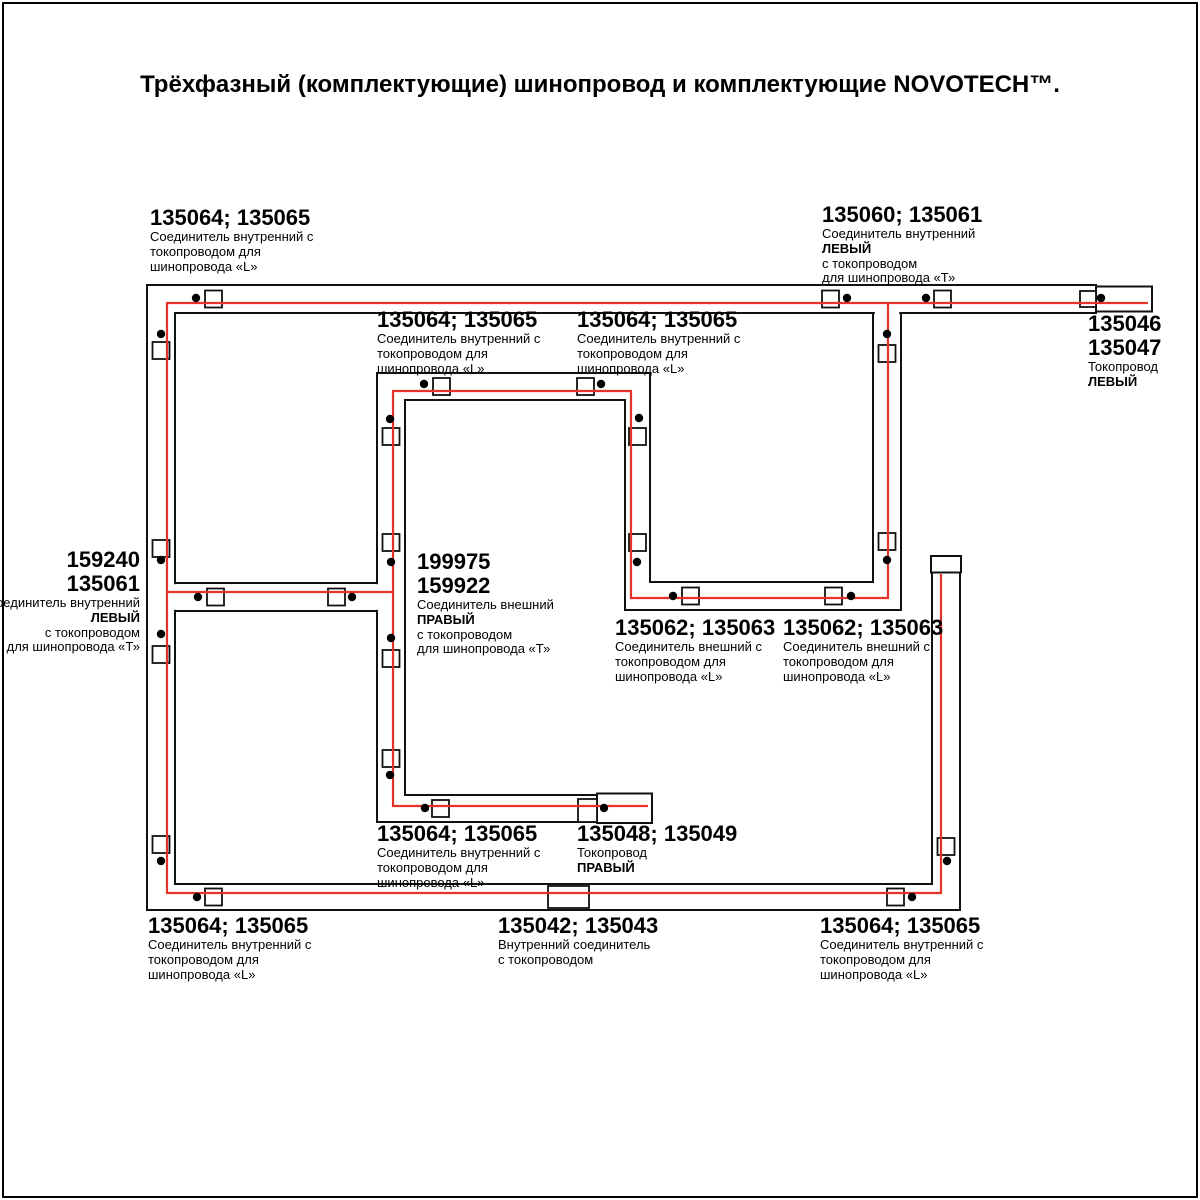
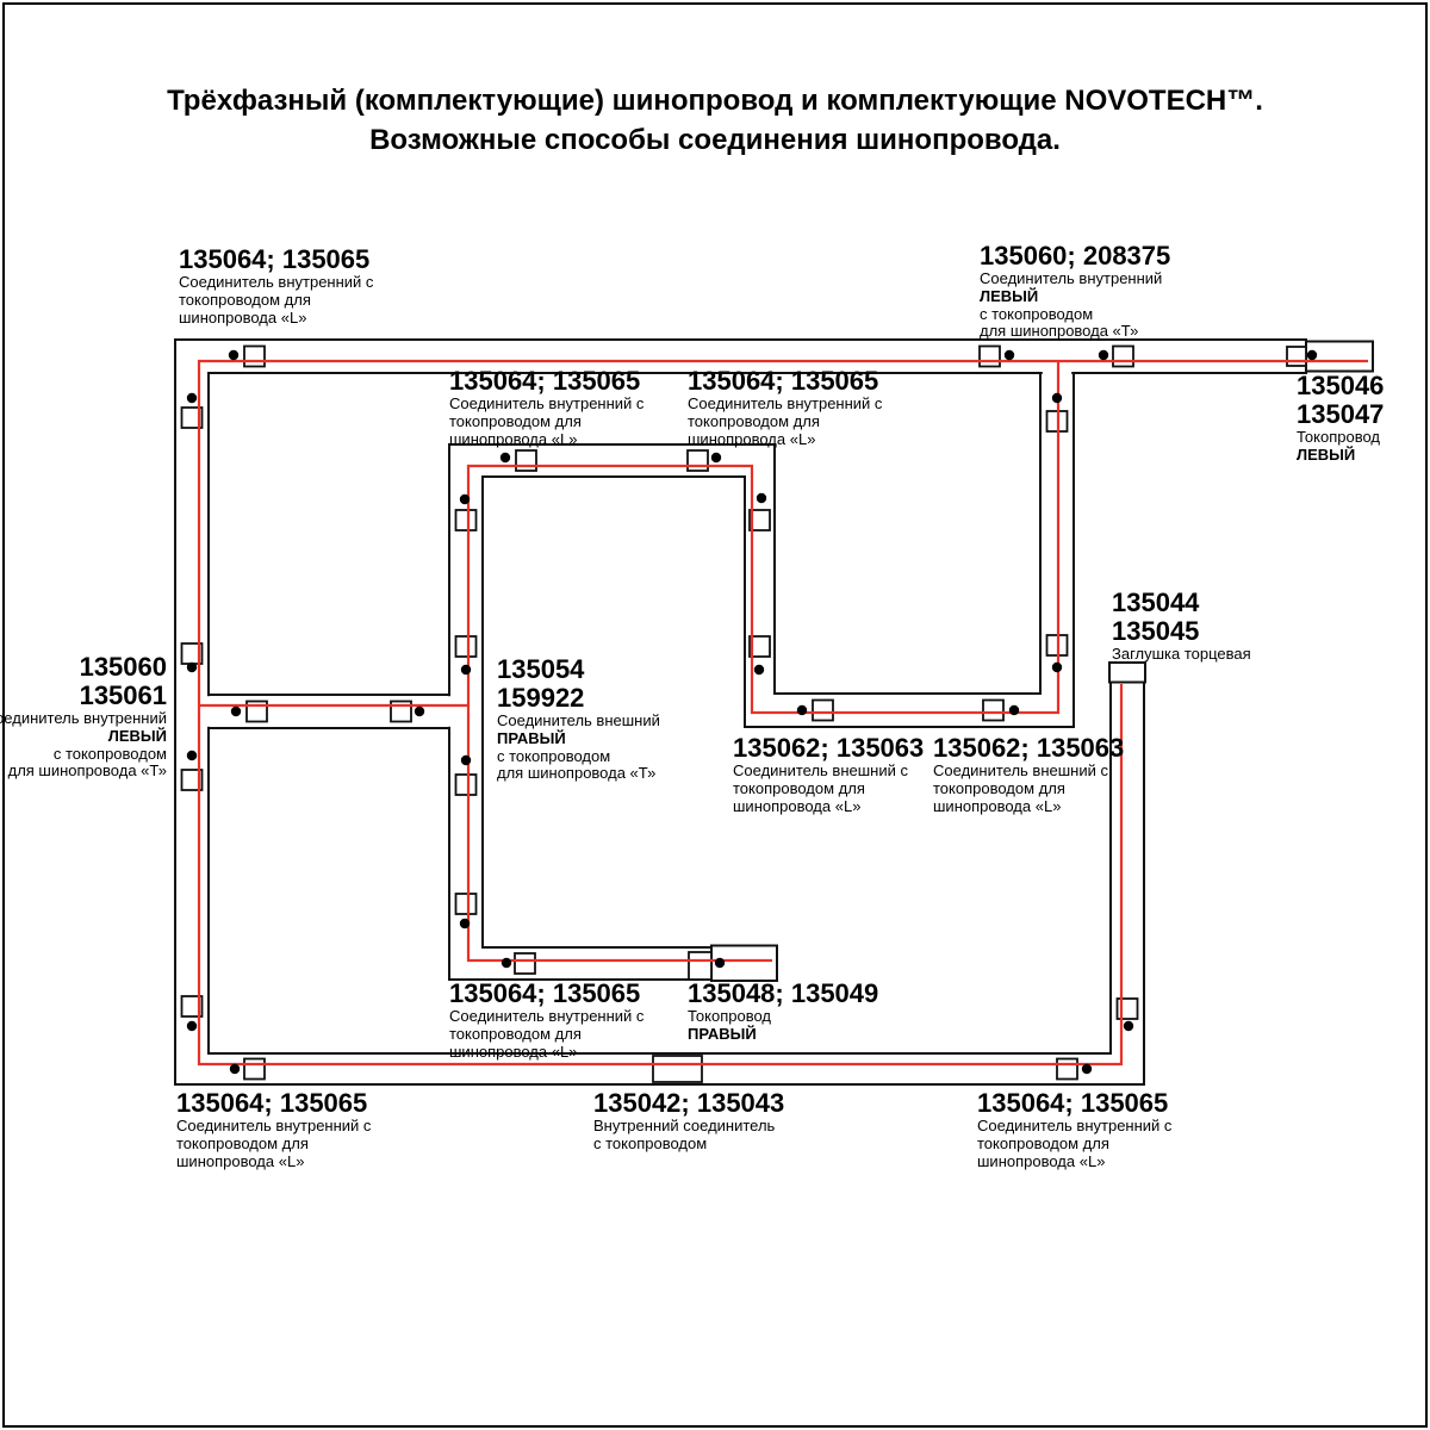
  Трёхфазный (комплектующие) шинопровод и комплектующие NOVOTECH™.
+ Возможные способы соединения шинопровода.
  135064; 135065
  Соединитель внутренний с
  токопроводом для
  шинопровода «L»
- 135060; 135061
+ 135060; 208375
  Соединитель внутренний
  ЛЕВЫЙ
  с токопроводом
  для шинопровода «Т»
  135064; 135065
  Соединитель внутренний с
  токопроводом для
  шинопровода «L»
  135064; 135065
  Соединитель внутренний с
  токопроводом для
  шинопровода «L»
  135046
  135047
  Токопровод
  ЛЕВЫЙ
- 159240
+ 135060
  135061
  единитель внутренний
  ЛЕВЫЙ
  с токопроводом
  для шинопровода «Т»
- 199975
+ 135054
  159922
  Соединитель внешний
  ПРАВЫЙ
  с токопроводом
  для шинопровода «Т»
+ 135044
+ 135045
+ Заглушка торцевая
  135062; 135063
  Соединитель внешний с
  токопроводом для
  шинопровода «L»
  135062; 135063
  Соединитель внешний с
  токопроводом для
  шинопровода «L»
  135064; 135065
  Соединитель внутренний с
  токопроводом для
  шинопровода «L»
  135048; 135049
  Токопровод
  ПРАВЫЙ
  135064; 135065
  Соединитель внутренний с
  токопроводом для
  шинопровода «L»
  135042; 135043
  Внутренний соединитель
  с токопроводом
  135064; 135065
  Соединитель внутренний с
  токопроводом для
  шинопровода «L»
